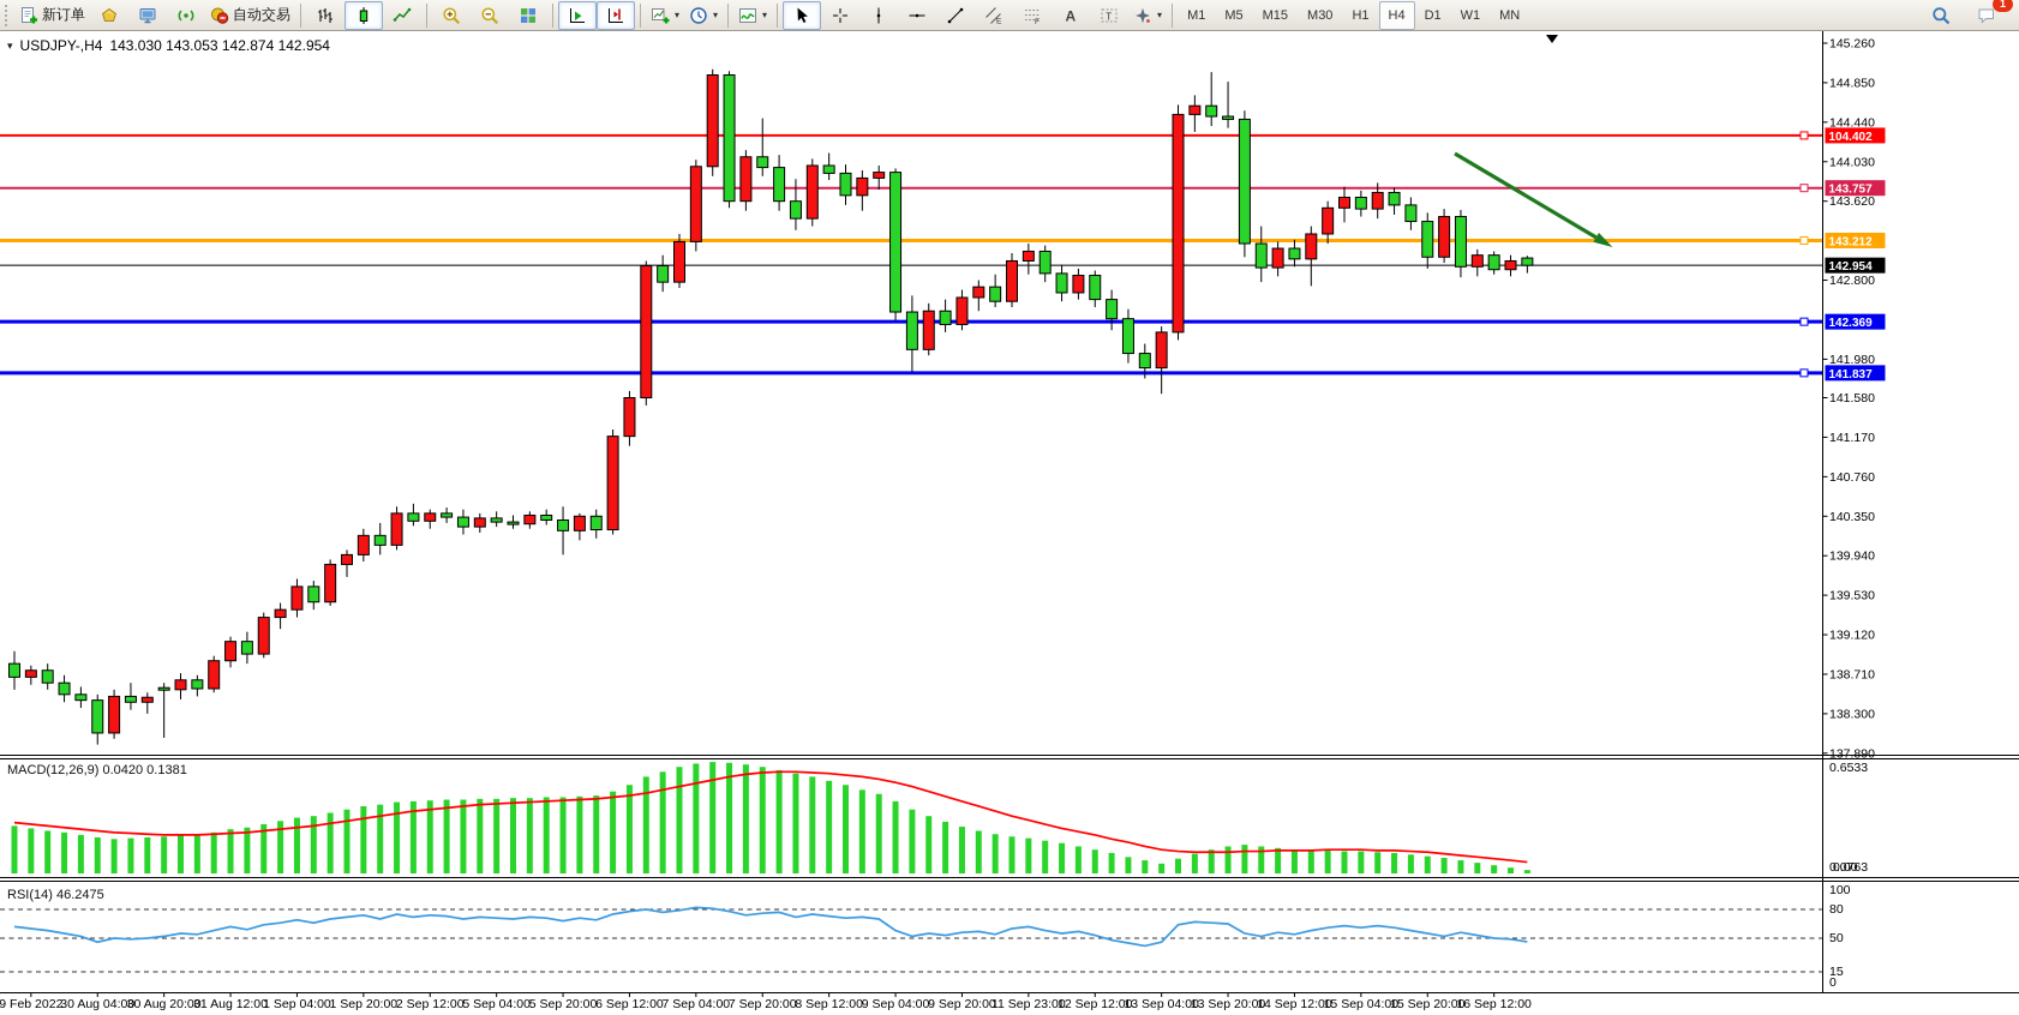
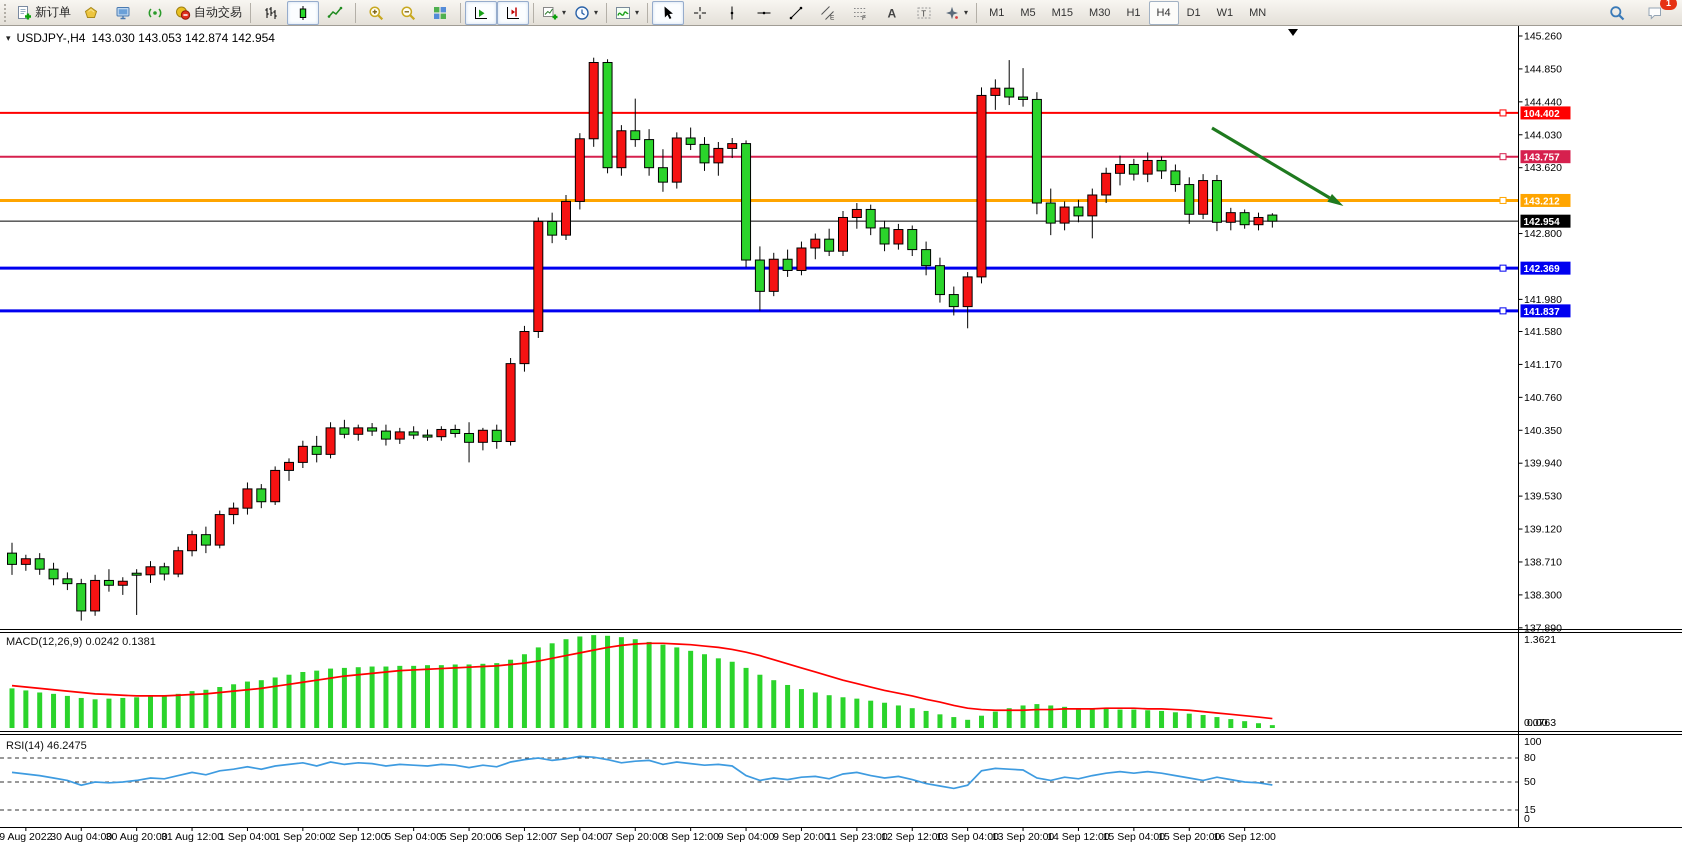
  新订单
  自动交易
  ▾
  ▾
  ▾
  A
  T
  ▾
  M1
  M5
  M15
  M30
  H1
  H4
  D1
  W1
  MN
  1
  145.260
  144.850
  144.440
  144.030
  143.620
  142.800
  141.980
  141.580
  141.170
  140.760
  140.350
  139.940
  139.530
  139.120
  138.710
  138.300
  137.890
  104.402
  143.757
  143.212
  142.954
  142.369
  141.837
- 0.6533
+ 1.3621
  0.0763
  0.00
  100
  80
  50
  15
  0
- 9 Feb 2022
+ 9 Aug 2022
  30 Aug 04:00
  30 Aug 20:00
  31 Aug 12:00
  1 Sep 04:00
  1 Sep 20:00
  2 Sep 12:00
  5 Sep 04:00
  5 Sep 20:00
  6 Sep 12:00
  7 Sep 04:00
  7 Sep 20:00
  8 Sep 12:00
  9 Sep 04:00
  9 Sep 20:00
  11 Sep 23:00
  12 Sep 12:00
  13 Sep 04:00
  13 Sep 20:00
  14 Sep 12:00
  15 Sep 04:00
  15 Sep 20:00
  16 Sep 12:00
  ▾
  USDJPY-,H4
  143.030 143.053 142.874 142.954
- MACD(12,26,9) 0.0420 0.1381
+ MACD(12,26,9) 0.0242 0.1381
  RSI(14) 46.2475
